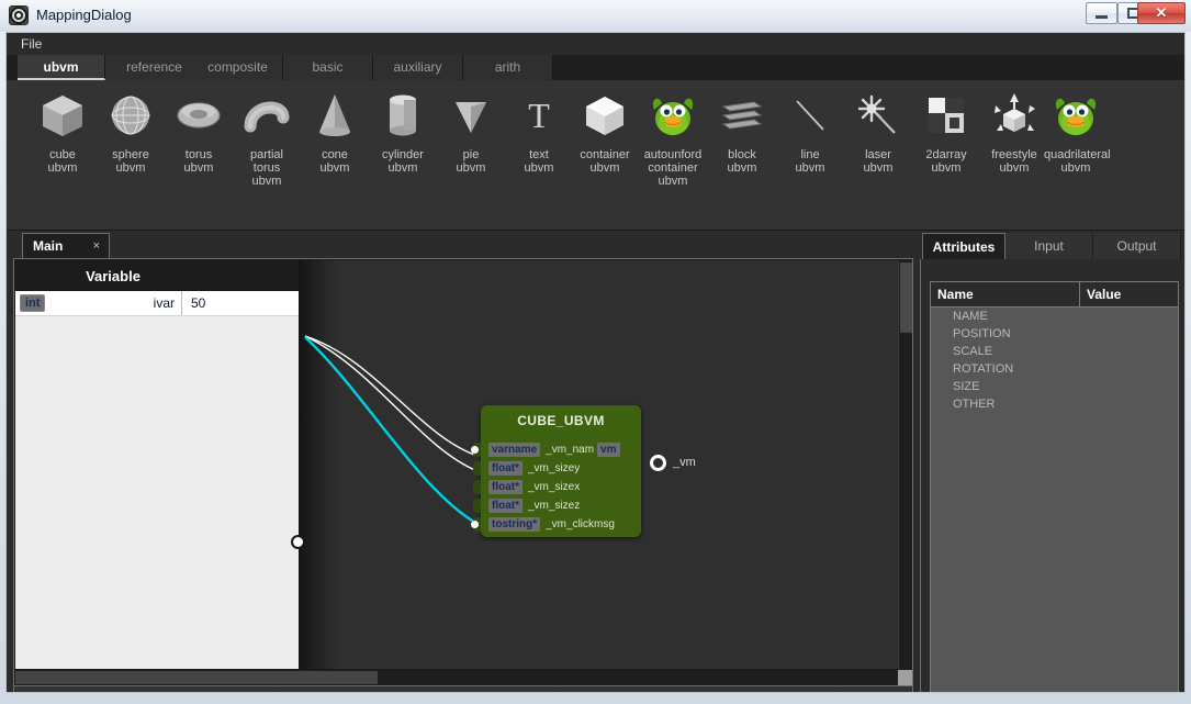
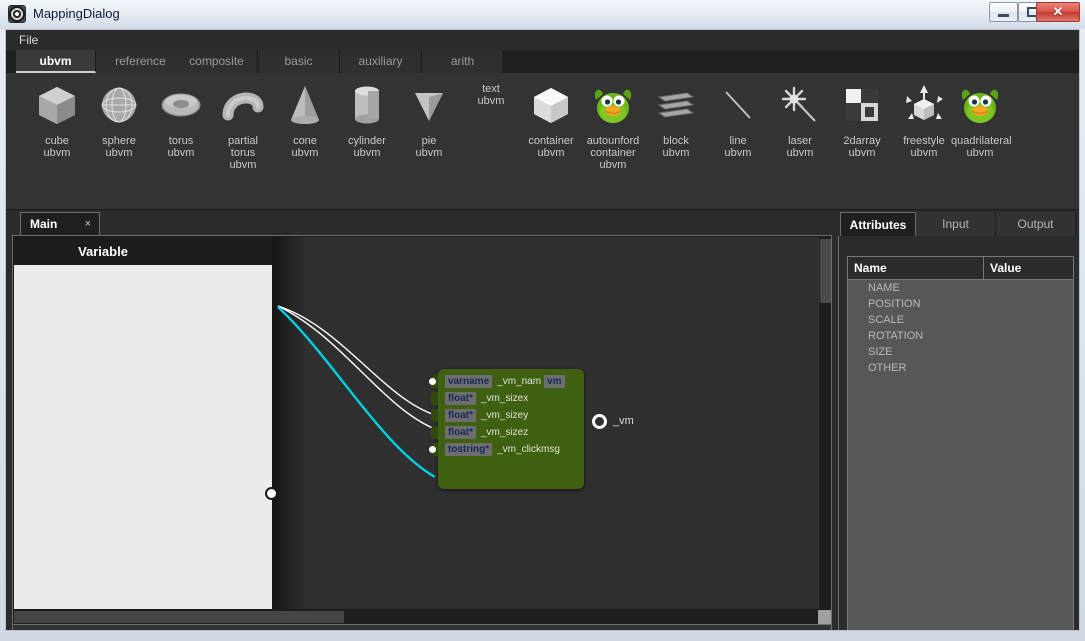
  MappingDialog
  ✕
  File
  ubvm
  reference
  composite
  basic
  auxiliary
  arith
  cube
  ubvm
  sphere
  ubvm
  torus
  ubvm
  partial
  torus
  ubvm
  cone
  ubvm
  cylinder
  ubvm
  pie
  ubvm
- T
  text
  ubvm
  container
  ubvm
  autounford
  container
  ubvm
  block
  ubvm
  line
  ubvm
  laser
  ubvm
  2darray
  ubvm
  freestyle
  ubvm
  quadrilateral
  ubvm
  Main
  ×
  Variable
- int
- ivar
- 50
- CUBE_UBVM
  varname
  _vm_nam
  vm
  float*
- _vm_sizey
+ _vm_sizex
  float*
- _vm_sizex
+ _vm_sizey
  float*
  _vm_sizez
  tostring*
  _vm_clickmsg
  _vm
  Attributes
  Input
  Output
  Name
  Value
  NAME
  POSITION
  SCALE
  ROTATION
  SIZE
  OTHER
